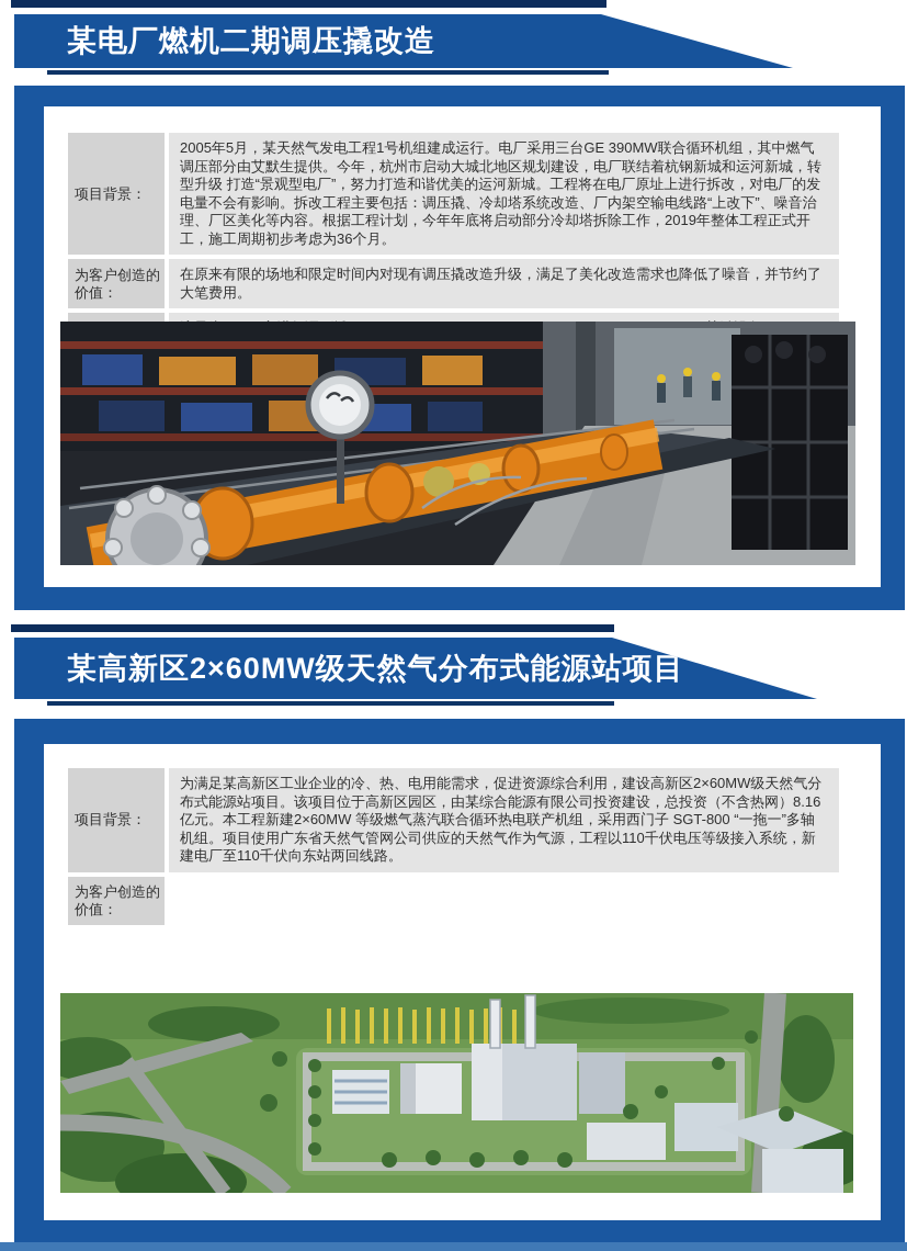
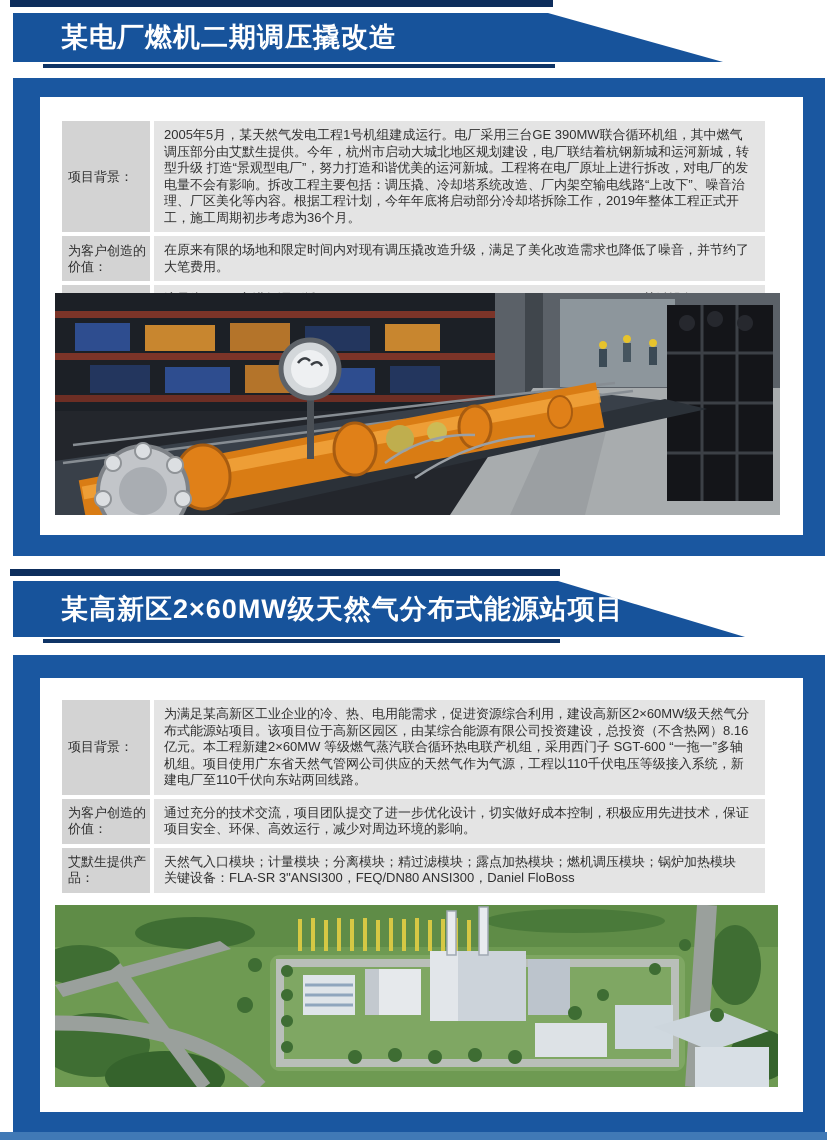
  某电厂燃机二期调压撬改造
  项目背景：
  2005年5月，某天然气发电工程1号机组建成运行。电厂采用三台GE 390MW联合循环机组，其中燃气调压部分由艾默生提供。今年，杭州市启动大城北地区规划建设，电厂联结着杭钢新城和运河新城，转型升级 打造“景观型电厂”，努力打造和谐优美的运河新城。工程将在电厂原址上进行拆改，对电厂的发电量不会有影响。拆改工程主要包括：调压撬、冷却塔系统改造、厂内架空输电线路“上改下”、噪音治理、厂区美化等内容。根据工程计划，今年年底将启动部分冷却塔拆除工作，2019年整体工程正式开工，施工周期初步考虑为36个月。
  为客户创造的价值：
  在原来有限的场地和限定时间内对现有调压撬改造升级，满足了美化改造需求也降低了噪音，并节约了大笔费用。
  某高新区2×60MW级天然气分布式能源站项目
  项目背景：
- 为满足某高新区工业企业的冷、热、电用能需求，促进资源综合利用，建设高新区2×60MW级天然气分布式能源站项目。该项目位于高新区园区，由某综合能源有限公司投资建设，总投资（不含热网）8.16亿元。本工程新建2×60MW 等级燃气蒸汽联合循环热电联产机组，采用西门子 SGT-800 “一拖一”多轴机组。项目使用广东省天然气管网公司供应的天然气作为气源，工程以110千伏电压等级接入系统，新建电厂至110千伏向东站两回线路。
+ 为满足某高新区工业企业的冷、热、电用能需求，促进资源综合利用，建设高新区2×60MW级天然气分布式能源站项目。该项目位于高新区园区，由某综合能源有限公司投资建设，总投资（不含热网）8.16亿元。本工程新建2×60MW 等级燃气蒸汽联合循环热电联产机组，采用西门子 SGT-600 “一拖一”多轴机组。项目使用广东省天然气管网公司供应的天然气作为气源，工程以110千伏电压等级接入系统，新建电厂至110千伏向东站两回线路。
  为客户创造的价值：
+ 通过充分的技术交流，项目团队提交了进一步优化设计，切实做好成本控制，积极应用先进技术，保证项目安全、环保、高效运行，减少对周边环境的影响。
+ 艾默生提供产品：
+ 天然气入口模块；计量模块；分离模块；精过滤模块；露点加热模块；燃机调压模块；锅炉加热模块
+ 关键设备：FLA-SR 3"ANSI300，FEQ/DN80 ANSI300，Daniel FloBoss
